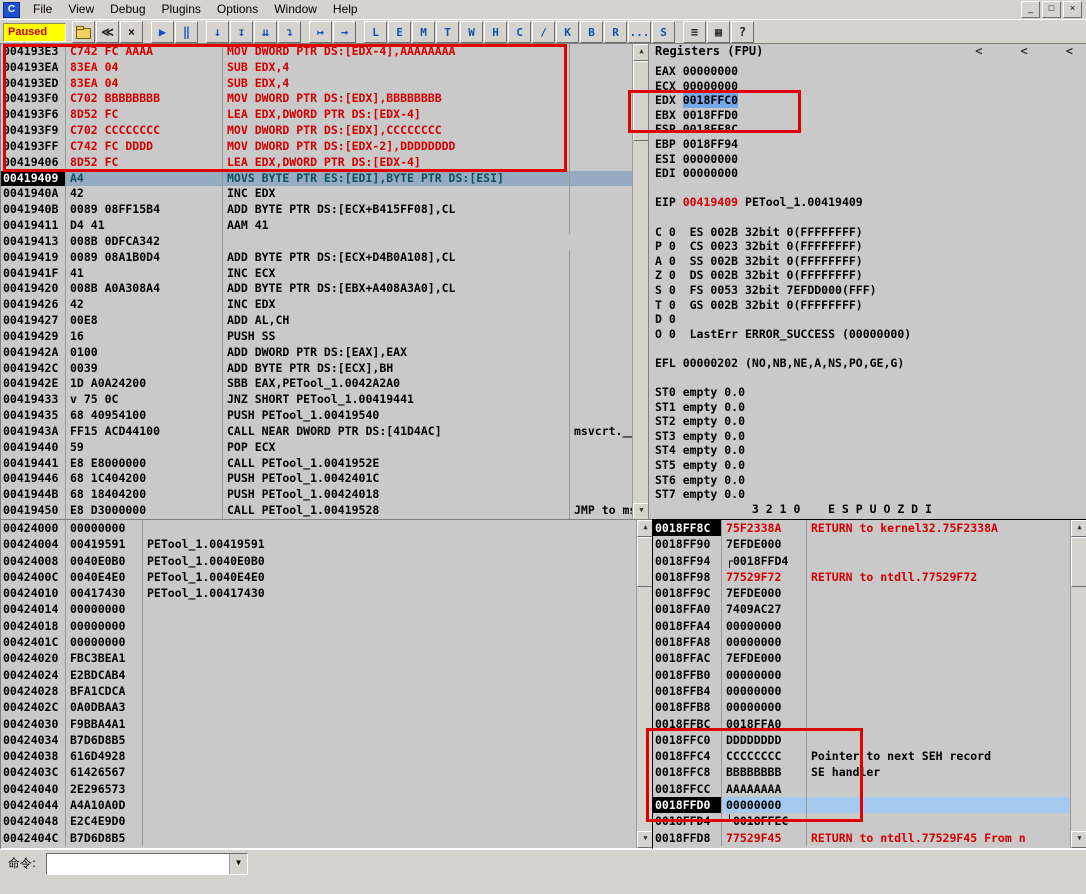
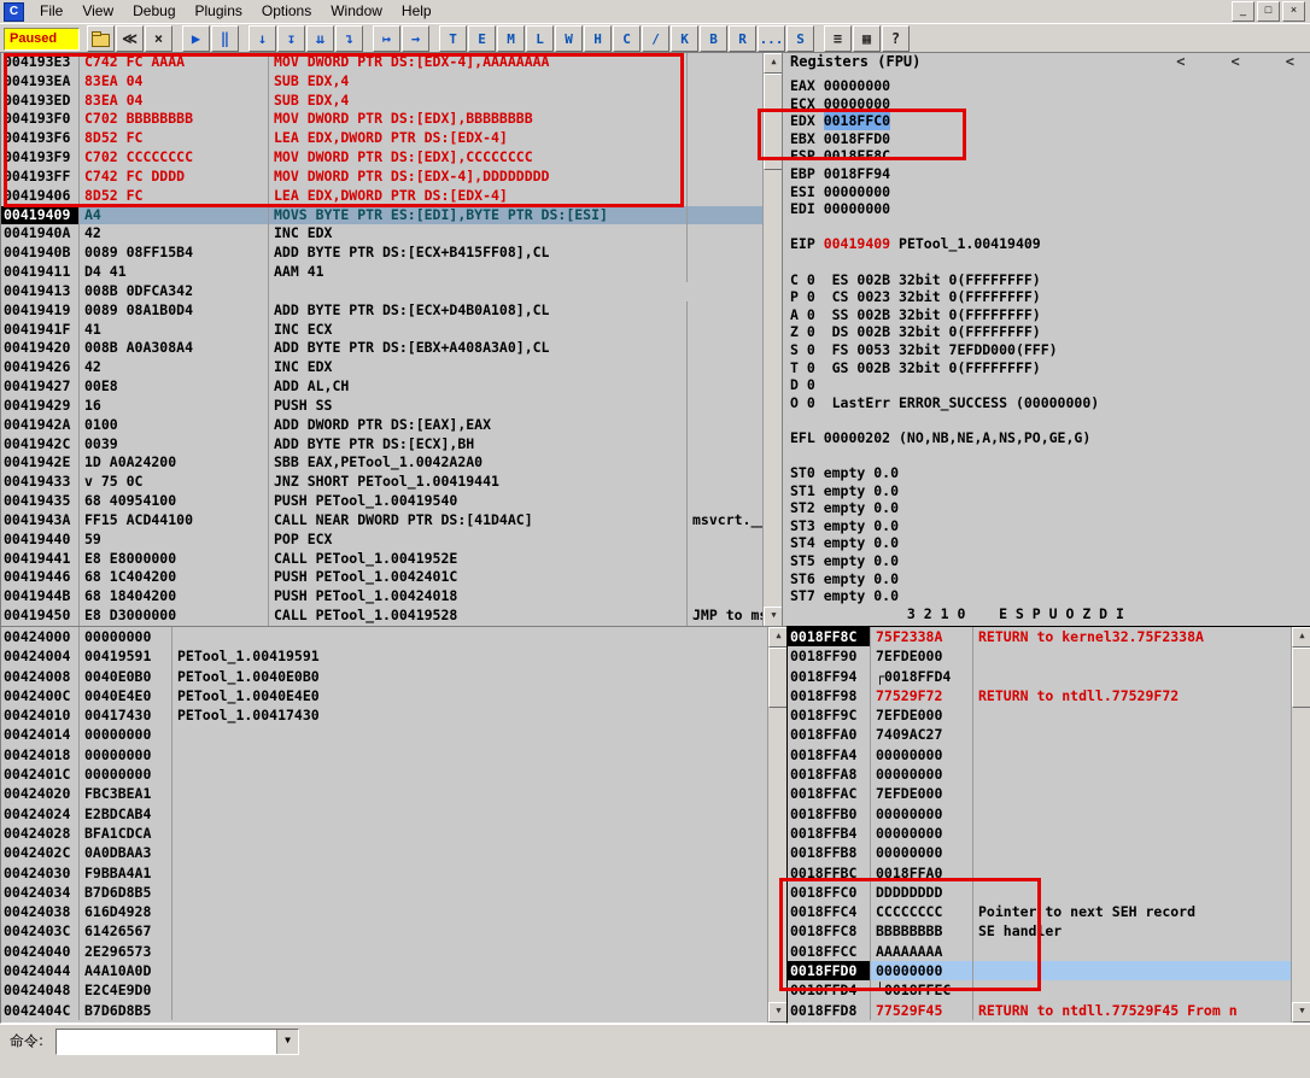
  C
  File
  View
  Debug
  Plugins
  Options
  Window
  Help
  _
  □
  ×
  Paused
  ≪
  ×
  ▶
  ‖
  ↓
  ↧
  ⇊
  ↴
  ↦
  →
- L
+ T
  E
  M
- T
+ L
  W
  H
  C
  /
  K
  B
  R
  ...
  S
  ≡
  ▦
  ?
  004193E3
  C742 FC AAAA
  MOV DWORD PTR DS:[EDX-4],AAAAAAAA
  004193EA
  83EA 04
  SUB EDX,4
  004193ED
  83EA 04
  SUB EDX,4
  004193F0
  C702 BBBBBBBB
  MOV DWORD PTR DS:[EDX],BBBBBBBB
  004193F6
  8D52 FC
  LEA EDX,DWORD PTR DS:[EDX-4]
  004193F9
  C702 CCCCCCCC
  MOV DWORD PTR DS:[EDX],CCCCCCCC
  004193FF
  C742 FC DDDD
- MOV DWORD PTR DS:[EDX-2],DDDDDDDD
+ MOV DWORD PTR DS:[EDX-4],DDDDDDDD
  00419406
  8D52 FC
  LEA EDX,DWORD PTR DS:[EDX-4]
  00419409
  A4
  MOVS BYTE PTR ES:[EDI],BYTE PTR DS:[ESI]
  0041940A
  42
  INC EDX
  0041940B
  0089 08FF15B4
  ADD BYTE PTR DS:[ECX+B415FF08],CL
  00419411
  D4 41
  AAM 41
  00419413
  008B 0DFCA342
  00419419
  0089 08A1B0D4
  ADD BYTE PTR DS:[ECX+D4B0A108],CL
  0041941F
  41
  INC ECX
  00419420
  008B A0A308A4
  ADD BYTE PTR DS:[EBX+A408A3A0],CL
  00419426
  42
  INC EDX
  00419427
  00E8
  ADD AL,CH
  00419429
  16
  PUSH SS
  0041942A
  0100
  ADD DWORD PTR DS:[EAX],EAX
  0041942C
  0039
  ADD BYTE PTR DS:[ECX],BH
  0041942E
  1D A0A24200
  SBB EAX,PETool_1.0042A2A0
  00419433
  v 75 0C
  JNZ SHORT PETool_1.00419441
  00419435
  68 40954100
  PUSH PETool_1.00419540
  0041943A
  FF15 ACD44100
  CALL NEAR DWORD PTR DS:[41D4AC]
  msvcrt._
  00419440
  59
  POP ECX
  00419441
  E8 E8000000
  CALL PETool_1.0041952E
  00419446
  68 1C404200
  PUSH PETool_1.0042401C
  0041944B
  68 18404200
  PUSH PETool_1.00424018
  00419450
  E8 D3000000
  CALL PETool_1.00419528
  ▲
  ▼
  Registers (FPU)
  <
  <
  <
  EAX
  00000000
  ECX
  00000000
  EDX
  0018FFC0
  EBX
  0018FFD0
  ESP
  0018FF8C
  EBP
  0018FF94
  ESI
  00000000
  EDI
  00000000
  EIP
  00419409
  PETool_1.00419409
  C 0
  ES 002B 32bit 0(FFFFFFFF)
  P 0
  CS 0023 32bit 0(FFFFFFFF)
  A 0
  SS 002B 32bit 0(FFFFFFFF)
  Z 0
  DS 002B 32bit 0(FFFFFFFF)
  S 0
  FS 0053 32bit 7EFDD000(FFF)
  T 0
  GS 002B 32bit 0(FFFFFFFF)
  D 0
  O 0
  LastErr ERROR_SUCCESS (00000000)
  EFL 00000202 (NO,NB,NE,A,NS,PO,GE,G)
  ST0 empty 0.0
  ST1 empty 0.0
  ST2 empty 0.0
  ST3 empty 0.0
  ST4 empty 0.0
  ST5 empty 0.0
  ST6 empty 0.0
  ST7 empty 0.0
  3 2 1 0 E S P U O Z D I
  00424000
  00000000
  00424004
  00419591
  PETool_1.00419591
  00424008
  0040E0B0
  PETool_1.0040E0B0
  0042400C
  0040E4E0
  PETool_1.0040E4E0
  00424010
  00417430
  PETool_1.00417430
  00424014
  00000000
  00424018
  00000000
  0042401C
  00000000
  00424020
  FBC3BEA1
  00424024
  E2BDCAB4
  00424028
  BFA1CDCA
  0042402C
  0A0DBAA3
  00424030
  F9BBA4A1
  00424034
  B7D6D8B5
  00424038
  616D4928
  0042403C
  61426567
  00424040
  2E296573
  00424044
  A4A10A0D
  00424048
  E2C4E9D0
  0042404C
  B7D6D8B5
  ▲
  ▼
  0018FF8C
  75F2338A
  RETURN to kernel32.75F2338A
  0018FF90
  7EFDE000
  0018FF94
  ┌0018FFD4
  0018FF98
  77529F72
  RETURN to ntdll.77529F72
  0018FF9C
  7EFDE000
  0018FFA0
  7409AC27
  0018FFA4
  00000000
  0018FFA8
  00000000
  0018FFAC
  7EFDE000
  0018FFB0
  00000000
  0018FFB4
  00000000
  0018FFB8
  00000000
  0018FFBC
  0018FFA0
  0018FFC0
  DDDDDDDD
  0018FFC4
  CCCCCCCC
  Pointer to next SEH record
  0018FFC8
  BBBBBBBB
  SE handler
  0018FFCC
  AAAAAAAA
  0018FFD0
  00000000
  0018FFD4
  └0018FFEC
  0018FFD8
  77529F45
  RETURN to ntdll.77529F45 From n
  ▲
  ▼
  命令:
  ▼
